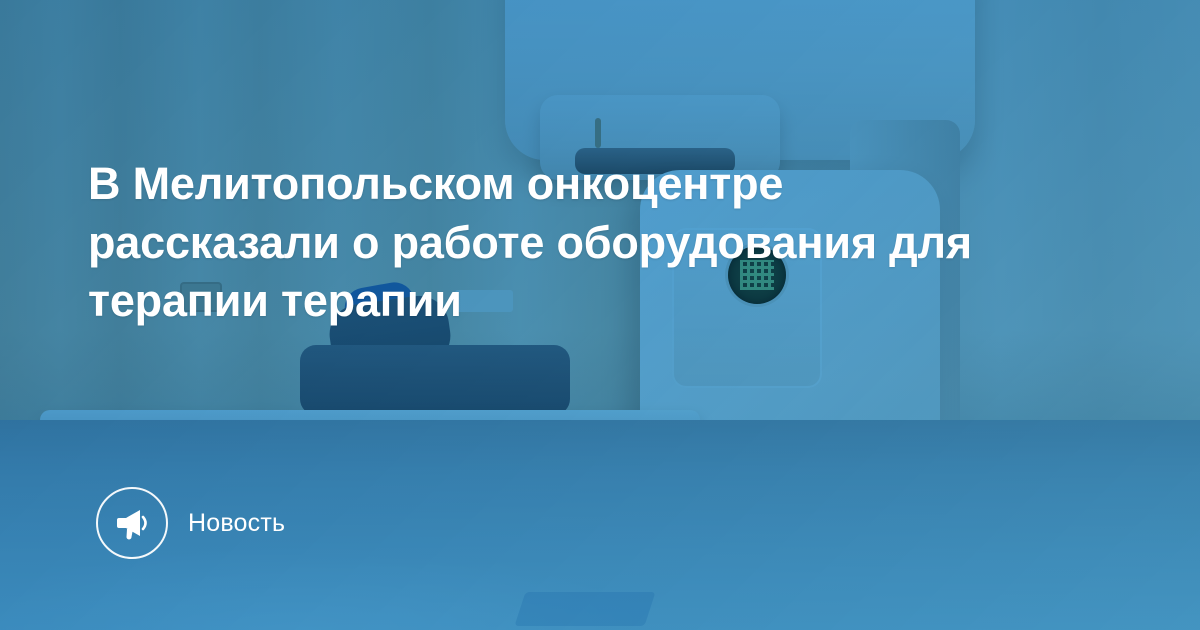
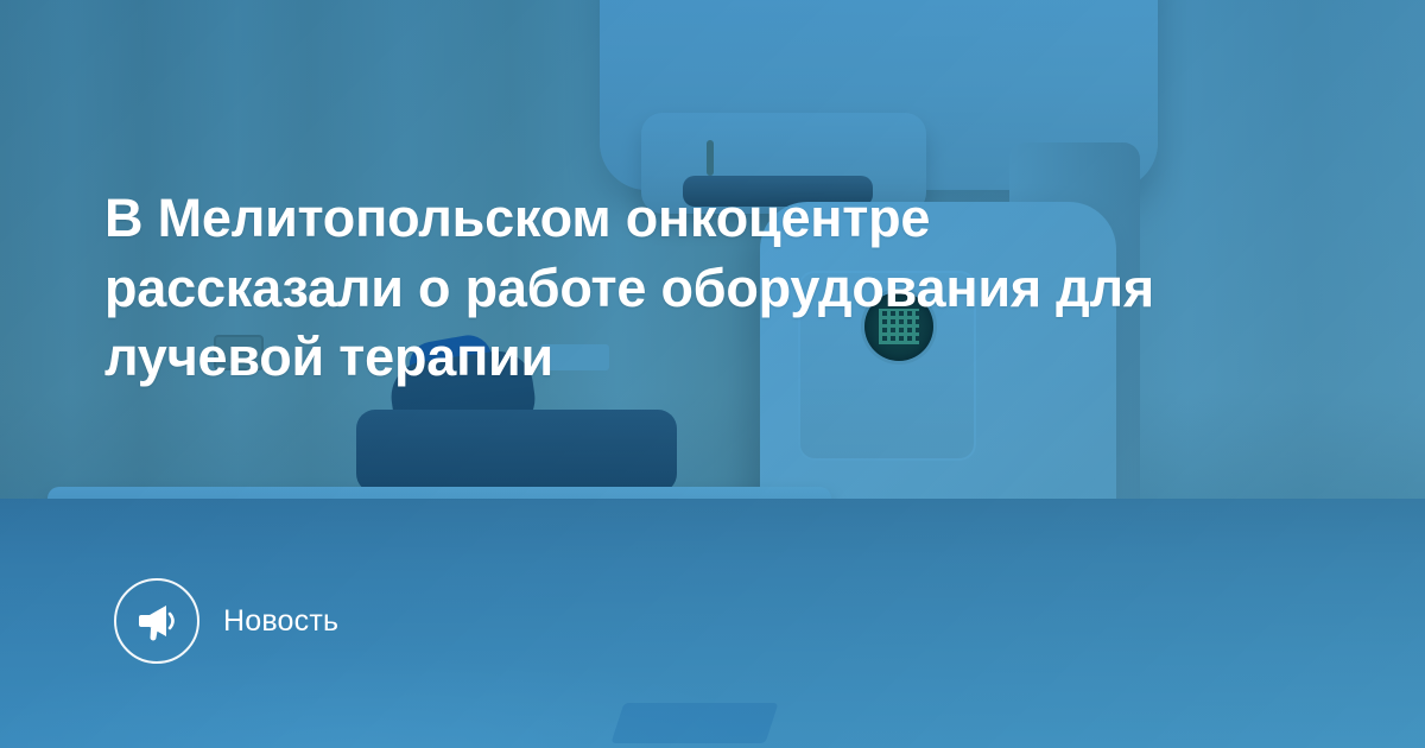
- В Мелитопольском онкоцентре рассказали о работе оборудования для терапии терапии
+ В Мелитопольском онкоцентре рассказали о работе оборудования для лучевой терапии
  Новость
